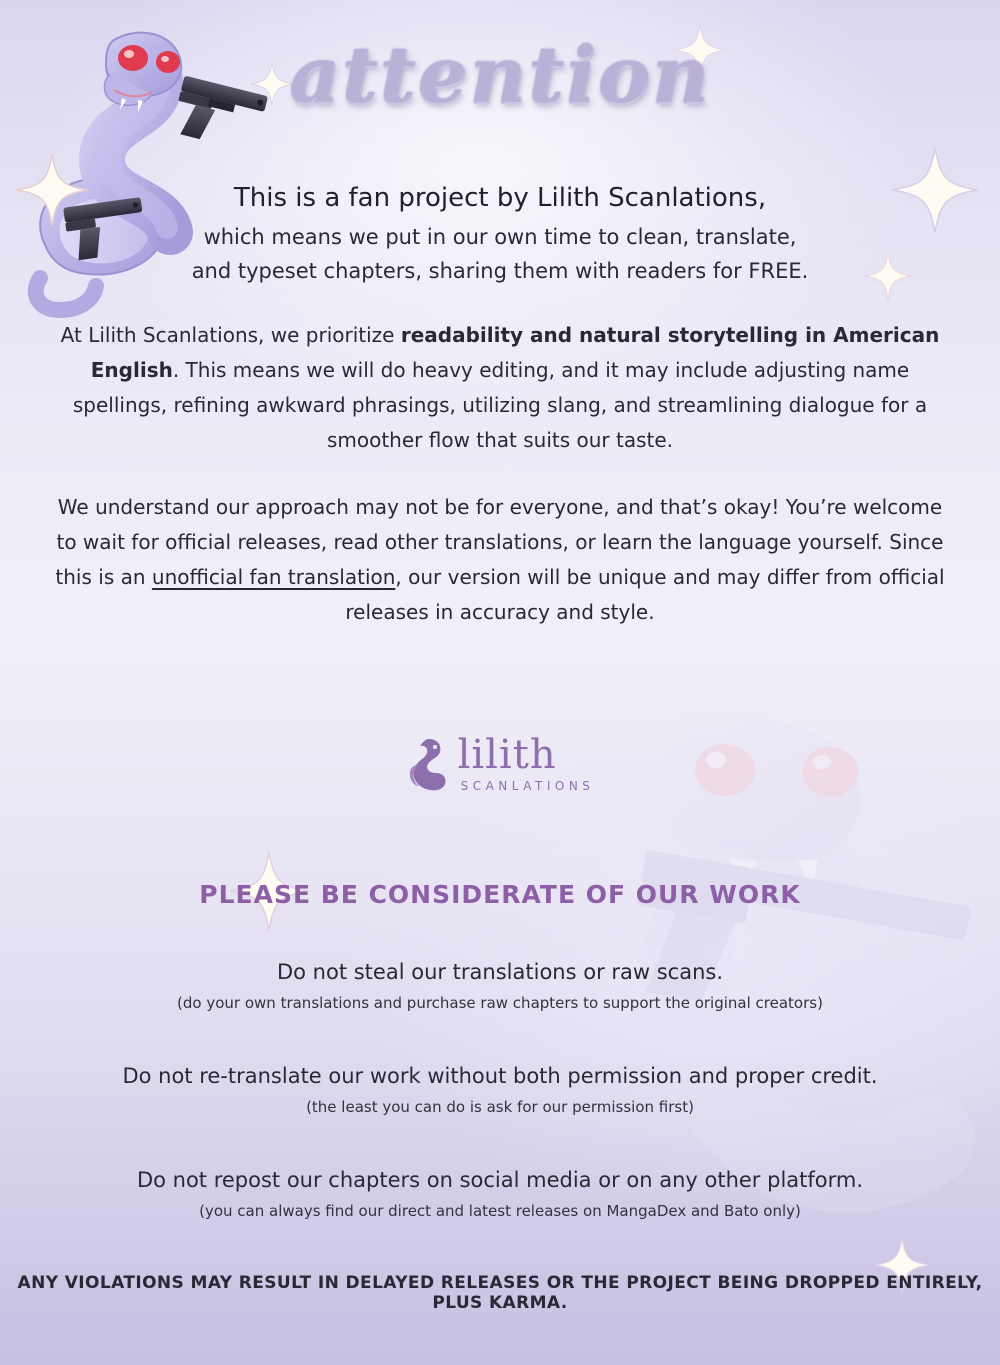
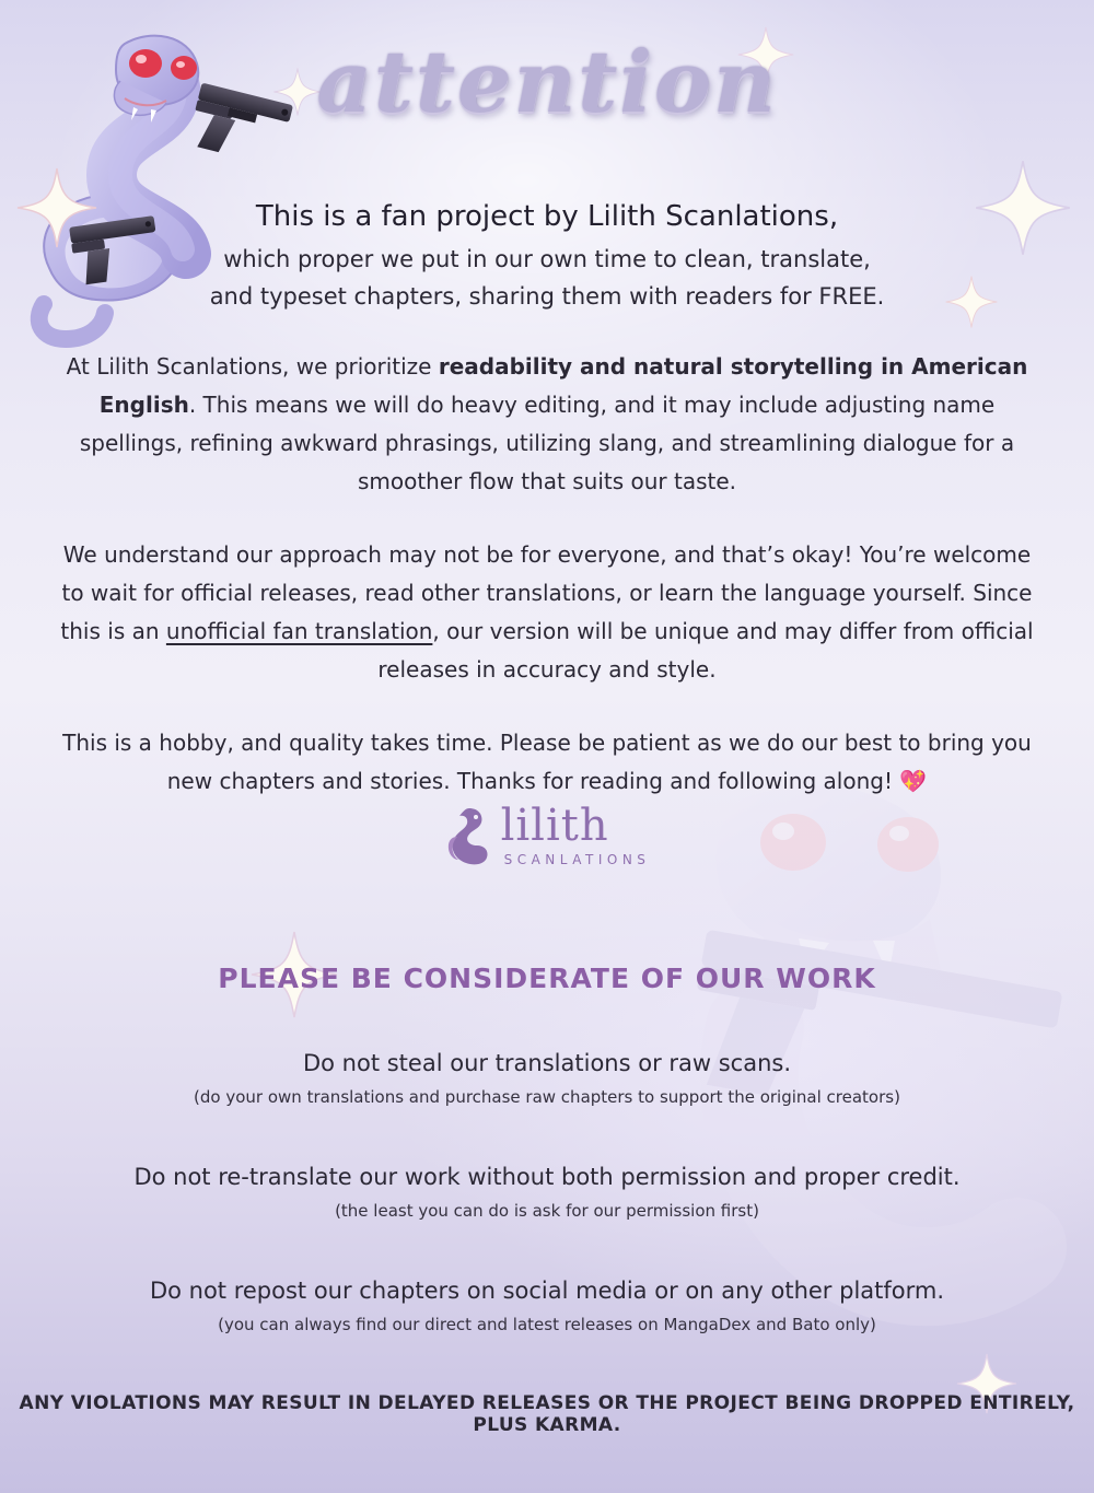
  attention
  This is a fan project by Lilith Scanlations,
- which means we put in our own time to clean, translate,
+ which proper we put in our own time to clean, translate,
  and typeset chapters, sharing them with readers for FREE.
  At Lilith Scanlations, we prioritize readability and natural storytelling in American English. This means we will do heavy editing, and it may include adjusting name spellings, refining awkward phrasings, utilizing slang, and streamlining dialogue for a smoother flow that suits our taste.
  We understand our approach may not be for everyone, and that’s okay! You’re welcome to wait for official releases, read other translations, or learn the language yourself. Since this is an unofficial fan translation, our version will be unique and may differ from official releases in accuracy and style.
+ This is a hobby, and quality takes time. Please be patient as we do our best to bring you new chapters and stories. Thanks for reading and following along! 💖
  lilith
  SCANLATIONS
  PLEASE BE CONSIDERATE OF OUR WORK
  Do not steal our translations or raw scans.
  (do your own translations and purchase raw chapters to support the original creators)
  Do not re-translate our work without both permission and proper credit.
  (the least you can do is ask for our permission first)
  Do not repost our chapters on social media or on any other platform.
  (you can always find our direct and latest releases on MangaDex and Bato only)
  ANY VIOLATIONS MAY RESULT IN DELAYED RELEASES OR THE PROJECT BEING DROPPED ENTIRELY, PLUS KARMA.
